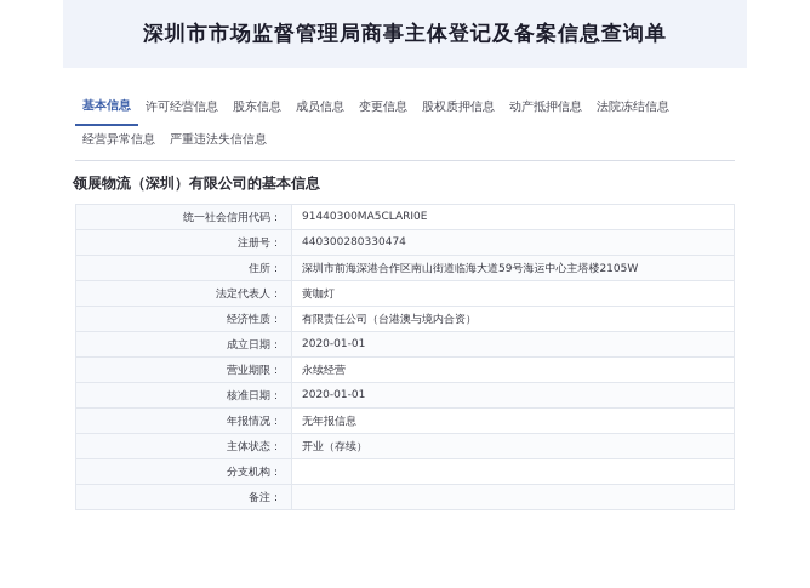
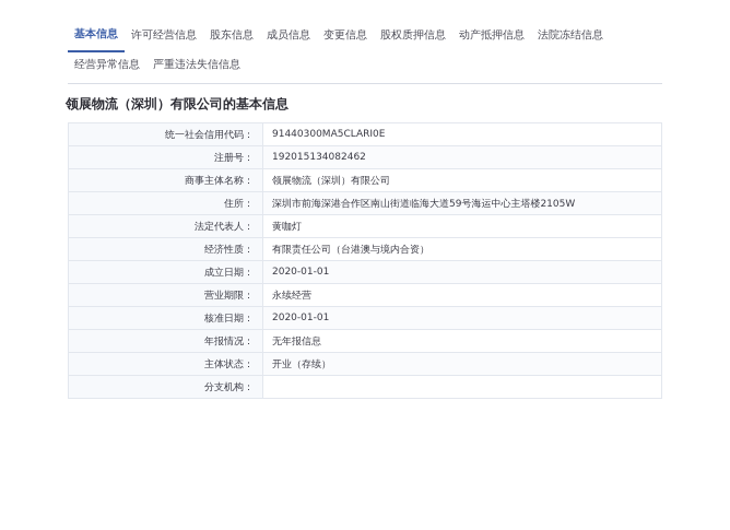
- 深圳市市场监督管理局商事主体登记及备案信息查询单
  基本信息
  许可经营信息
  股东信息
  成员信息
  变更信息
  股权质押信息
  动产抵押信息
  法院冻结信息
  经营异常信息
  严重违法失信信息
  领展物流（深圳）有限公司的基本信息
  统一社会信用代码：	91440300MA5CLARI0E
- 注册号：	440300280330474
+ 注册号：	192015134082462
+ 商事主体名称：	领展物流（深圳）有限公司
  住所：	深圳市前海深港合作区南山街道临海大道59号海运中心主塔楼2105W
  法定代表人：	黄咖灯
  经济性质：	有限责任公司（台港澳与境内合资）
  成立日期：	2020-01-01
  营业期限：	永续经营
  核准日期：	2020-01-01
  年报情况：	无年报信息
  主体状态：	开业（存续）
  分支机构：
- 备注：
